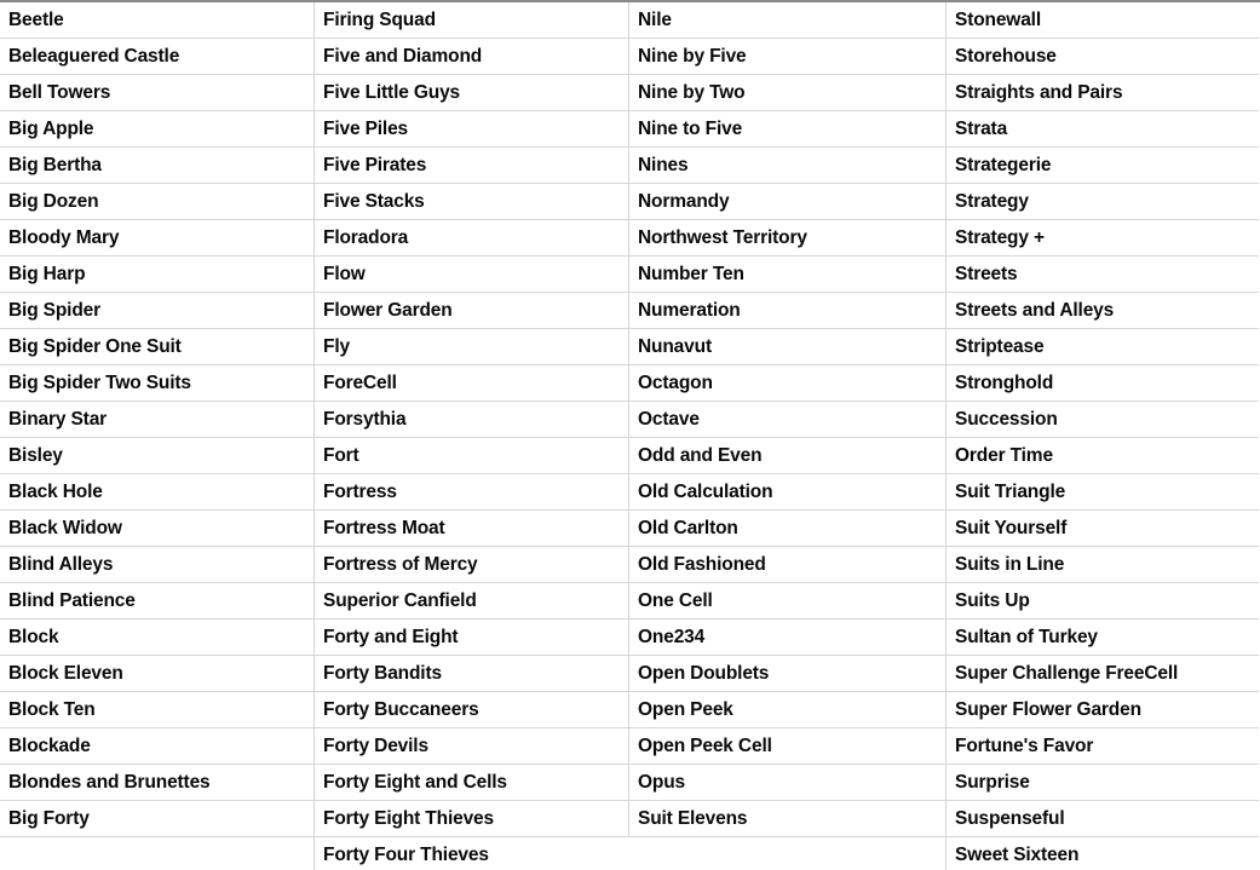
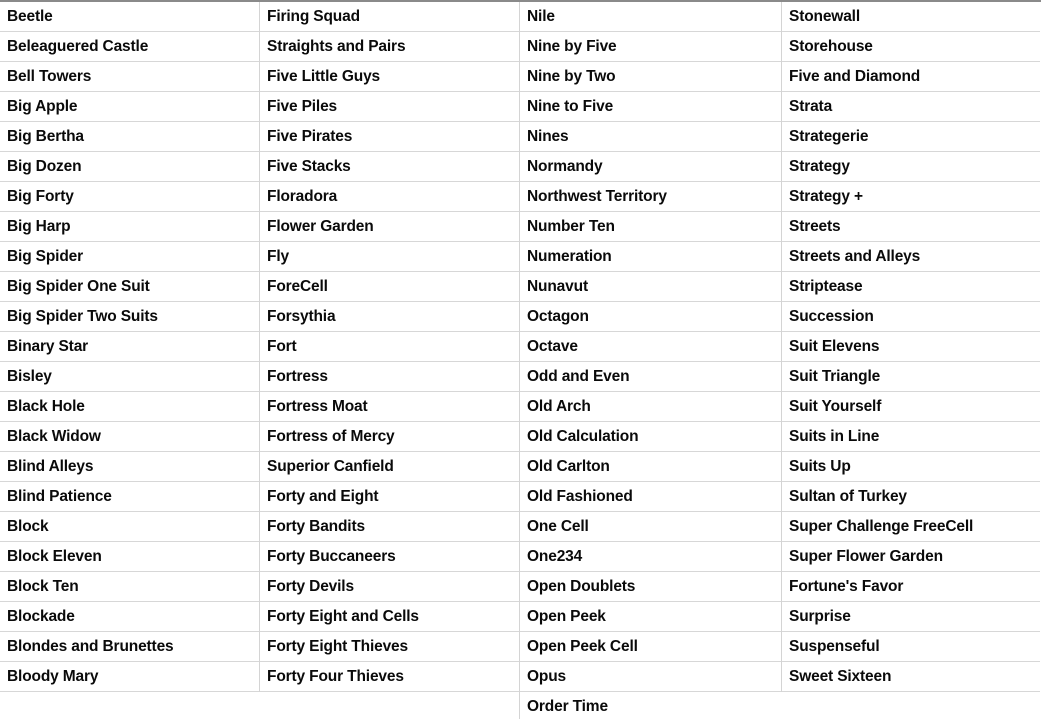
  Beetle
  Beleaguered Castle
  Bell Towers
  Big Apple
  Big Bertha
  Big Dozen
- Bloody Mary
+ Big Forty
  Big Harp
  Big Spider
  Big Spider One Suit
  Big Spider Two Suits
  Binary Star
  Bisley
  Black Hole
  Black Widow
  Blind Alleys
  Blind Patience
  Block
  Block Eleven
  Block Ten
  Blockade
  Blondes and Brunettes
- Big Forty
+ Bloody Mary
  Firing Squad
- Five and Diamond
+ Straights and Pairs
  Five Little Guys
  Five Piles
  Five Pirates
  Five Stacks
  Floradora
- Flow
  Flower Garden
  Fly
  ForeCell
  Forsythia
  Fort
  Fortress
  Fortress Moat
  Fortress of Mercy
  Superior Canfield
  Forty and Eight
  Forty Bandits
  Forty Buccaneers
  Forty Devils
  Forty Eight and Cells
  Forty Eight Thieves
  Forty Four Thieves
  Nile
  Nine by Five
  Nine by Two
  Nine to Five
  Nines
  Normandy
  Northwest Territory
  Number Ten
  Numeration
  Nunavut
  Octagon
  Octave
  Odd and Even
+ Old Arch
  Old Calculation
  Old Carlton
  Old Fashioned
  One Cell
  One234
  Open Doublets
  Open Peek
  Open Peek Cell
  Opus
- Suit Elevens
+ Order Time
  Stonewall
  Storehouse
- Straights and Pairs
+ Five and Diamond
  Strata
  Strategerie
  Strategy
  Strategy +
  Streets
  Streets and Alleys
  Striptease
- Stronghold
  Succession
- Order Time
+ Suit Elevens
  Suit Triangle
  Suit Yourself
  Suits in Line
  Suits Up
  Sultan of Turkey
  Super Challenge FreeCell
  Super Flower Garden
  Fortune's Favor
  Surprise
  Suspenseful
  Sweet Sixteen
